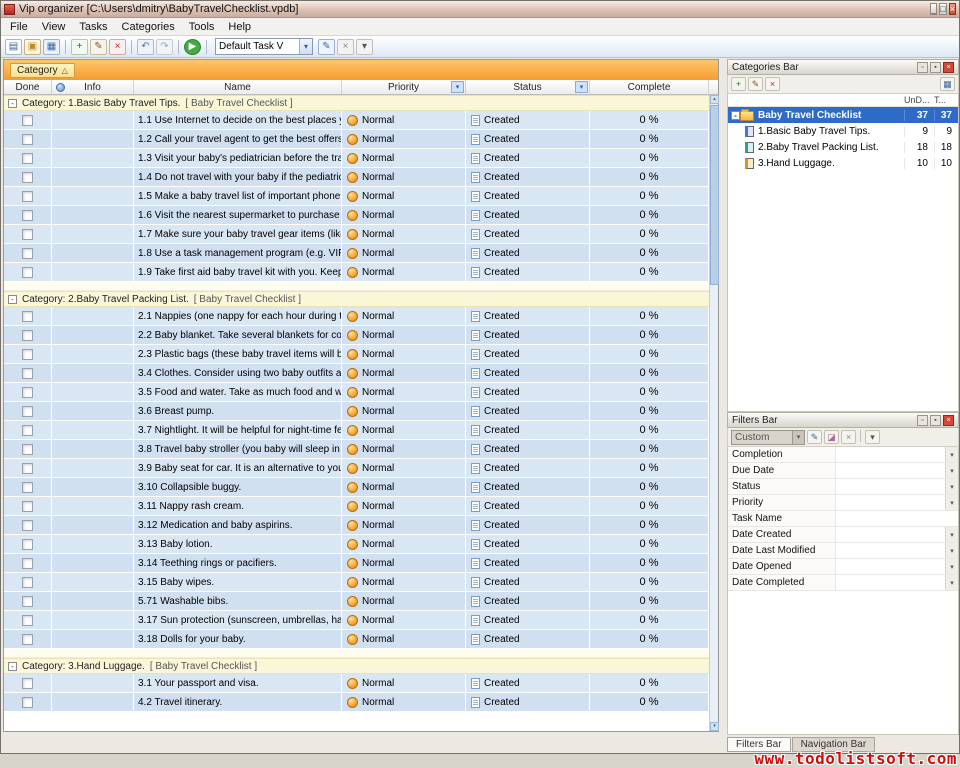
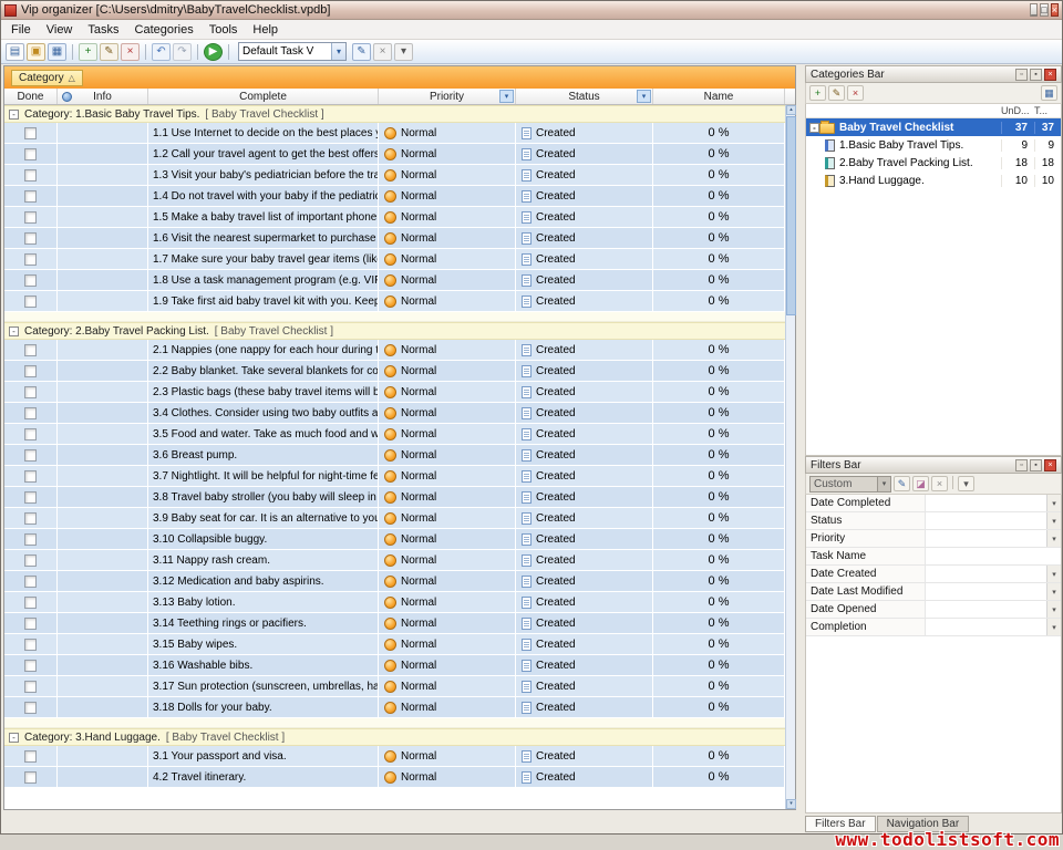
  Vip organizer [C:\Users\dmitry\BabyTravelChecklist.vpdb]
  _ □ ×
  File
  View
  Tasks
  Categories
  Tools
  Help
  ▤
  ▣
  ▦
  +
  ✎
  ×
  ↶
  ↷
  ▶
  Default Task V
  ▾
  ✎
  ×
  ▾
  Category
  △
  Done
  Info
- Name
+ Complete
  Priority
  Status
- Complete
+ Name
  -
  Category: 1.Basic Baby Travel Tips.
  [ Baby Travel Checklist ]
  1.1 Use Internet to decide on the best places
  Normal
  Created
  0 %
  1.2 Call your travel agent to get the best offers
  Normal
  Created
  0 %
  1.3 Visit your baby's pediatrician before the tra
  Normal
  Created
  0 %
  1.4 Do not travel with your baby if the pediatri
  Normal
  Created
  0 %
  1.5 Make a baby travel list of important phone
  Normal
  Created
  0 %
  1.6 Visit the nearest supermarket to purchase
  Normal
  Created
  0 %
  1.7 Make sure your baby travel gear items (lik
  Normal
  Created
  0 %
  1.8 Use a task management program (e.g. VI
  Normal
  Created
  0 %
  1.9 Take first aid baby travel kit with you. Keep
  Normal
  Created
  0 %
  -
  Category: 2.Baby Travel Packing List.
  [ Baby Travel Checklist ]
  2.1 Nappies (one nappy for each hour during t
  Normal
  Created
  0 %
  2.2 Baby blanket. Take several blankets for co
  Normal
  Created
  0 %
  2.3 Plastic bags (these baby travel items will b
  Normal
  Created
  0 %
  3.4 Clothes. Consider using two baby outfits a
  Normal
  Created
  0 %
  3.5 Food and water. Take as much food and w
  Normal
  Created
  0 %
  3.6 Breast pump.
  Normal
  Created
  0 %
  3.7 Nightlight. It will be helpful for night-time fe
  Normal
  Created
  0 %
  3.8 Travel baby stroller (you baby will sleep in
  Normal
  Created
  0 %
  3.9 Baby seat for car. It is an alternative to you
  Normal
  Created
  0 %
  3.10 Collapsible buggy.
  Normal
  Created
  0 %
  3.11 Nappy rash cream.
  Normal
  Created
  0 %
  3.12 Medication and baby aspirins.
  Normal
  Created
  0 %
  3.13 Baby lotion.
  Normal
  Created
  0 %
  3.14 Teething rings or pacifiers.
  Normal
  Created
  0 %
  3.15 Baby wipes.
  Normal
  Created
  0 %
- 5.71 Washable bibs.
+ 3.16 Washable bibs.
  Normal
  Created
  0 %
  3.17 Sun protection (sunscreen, umbrellas, ha
  Normal
  Created
  0 %
  3.18 Dolls for your baby.
  Normal
  Created
  0 %
  -
  Category: 3.Hand Luggage.
  [ Baby Travel Checklist ]
  3.1 Your passport and visa.
  Normal
  Created
  0 %
  4.2 Travel itinerary.
  Normal
  Created
  0 %
  Categories Bar
  +
  ✎
  ×
  ▦
  UnD...
  T...
  -
  Baby Travel Checklist
  37
  37
  1.Basic Baby Travel Tips.
  9
  9
  2.Baby Travel Packing List.
  18
  18
  3.Hand Luggage.
  10
  10
  Filters Bar
  Custom
  ✎
  ◪
  ×
  ▾
- Completion
+ Date Completed
- Due Date
  Status
  Priority
  Task Name
  Date Created
  Date Last Modified
  Date Opened
- Date Completed
+ Completion
  Filters Bar
  Navigation Bar
  www.todolistsoft.com
